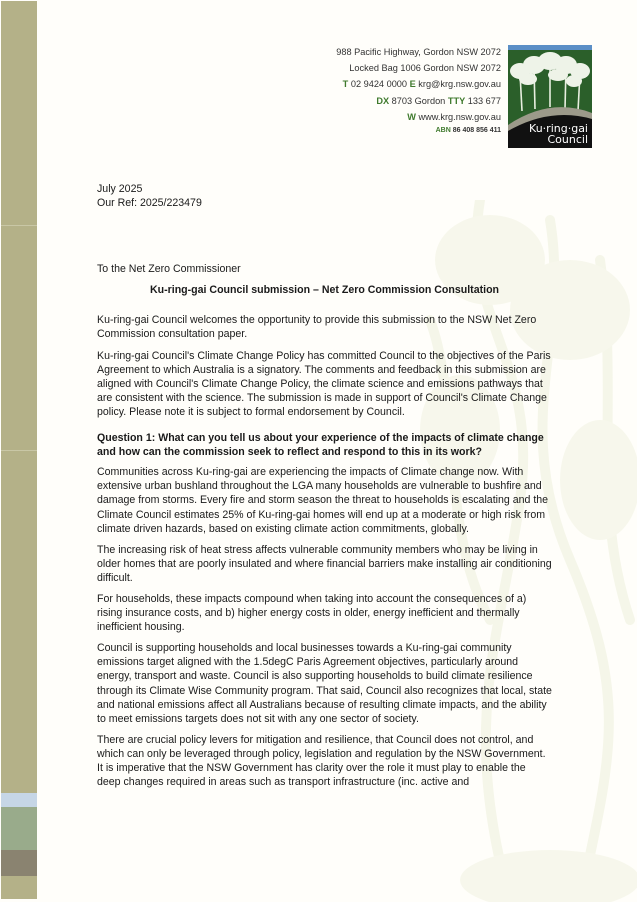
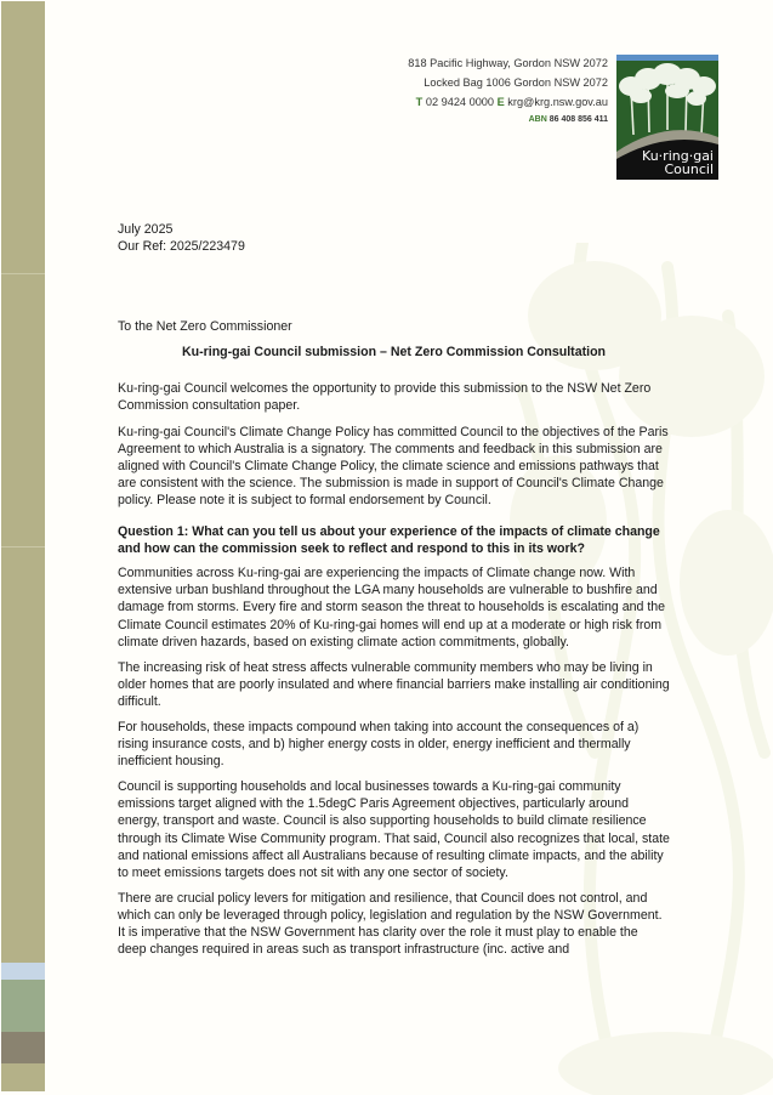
- 988 Pacific Highway, Gordon NSW 2072
+ 818 Pacific Highway, Gordon NSW 2072
  Locked Bag 1006 Gordon NSW 2072
  T 02 9424 0000 E krg@krg.nsw.gov.au
- DX 8703 Gordon TTY 133 677
- W www.krg.nsw.gov.au
  Ku·ring·gai
  Council
  July 2025
  Our Ref: 2025/223479
  To the Net Zero Commissioner
  Ku-ring-gai Council submission – Net Zero Commission Consultation
  Ku-ring-gai Council welcomes the opportunity to provide this submission to the NSW Net Zero Commission consultation paper.
  Ku-ring-gai Council's Climate Change Policy has committed Council to the objectives of the Paris Agreement to which Australia is a signatory. The comments and feedback in this submission are aligned with Council's Climate Change Policy, the climate science and emissions pathways that are consistent with the science. The submission is made in support of Council's Climate Change policy. Please note it is subject to formal endorsement by Council.
  Question 1: What can you tell us about your experience of the impacts of climate change and how can the commission seek to reflect and respond to this in its work?
- Communities across Ku-ring-gai are experiencing the impacts of Climate change now. With extensive urban bushland throughout the LGA many households are vulnerable to bushfire and damage from storms. Every fire and storm season the threat to households is escalating and the Climate Council estimates 25% of Ku-ring-gai homes will end up at a moderate or high risk from climate driven hazards, based on existing climate action commitments, globally.
+ Communities across Ku-ring-gai are experiencing the impacts of Climate change now. With extensive urban bushland throughout the LGA many households are vulnerable to bushfire and damage from storms. Every fire and storm season the threat to households is escalating and the Climate Council estimates 20% of Ku-ring-gai homes will end up at a moderate or high risk from climate driven hazards, based on existing climate action commitments, globally.
  The increasing risk of heat stress affects vulnerable community members who may be living in older homes that are poorly insulated and where financial barriers make installing air conditioning difficult.
  For households, these impacts compound when taking into account the consequences of a) rising insurance costs, and b) higher energy costs in older, energy inefficient and thermally inefficient housing.
  Council is supporting households and local businesses towards a Ku-ring-gai community emissions target aligned with the 1.5degC Paris Agreement objectives, particularly around energy, transport and waste. Council is also supporting households to build climate resilience through its Climate Wise Community program. That said, Council also recognizes that local, state and national emissions affect all Australians because of resulting climate impacts, and the ability to meet emissions targets does not sit with any one sector of society.
  There are crucial policy levers for mitigation and resilience, that Council does not control, and which can only be leveraged through policy, legislation and regulation by the NSW Government. It is imperative that the NSW Government has clarity over the role it must play to enable the deep changes required in areas such as transport infrastructure (inc. active and
